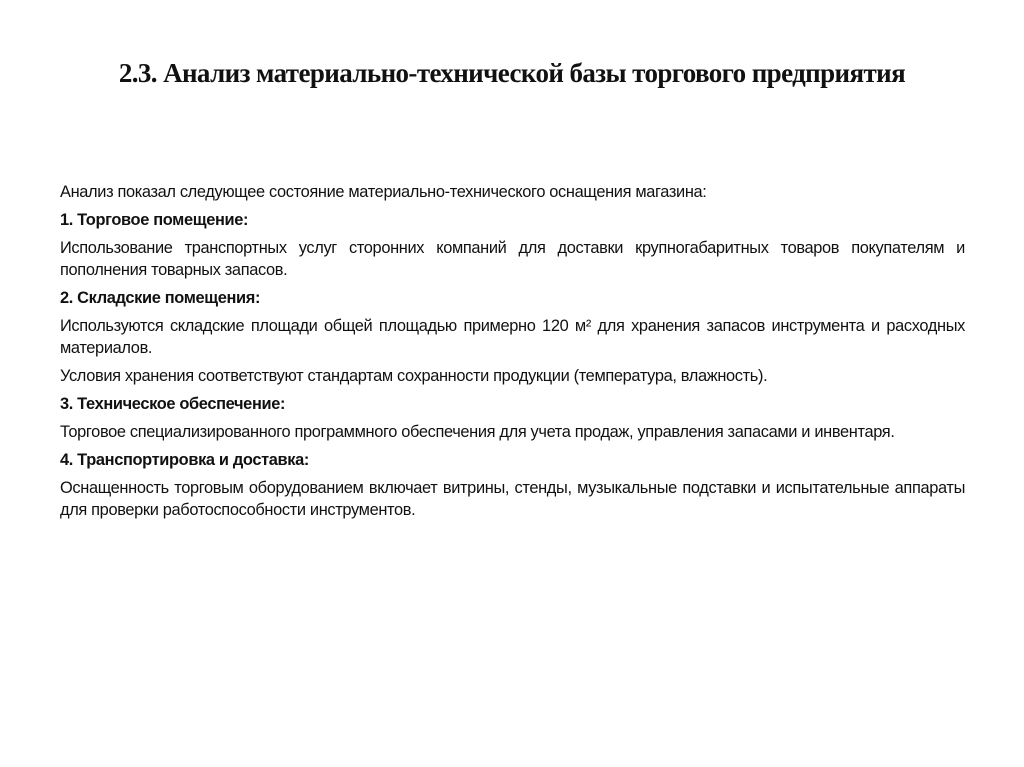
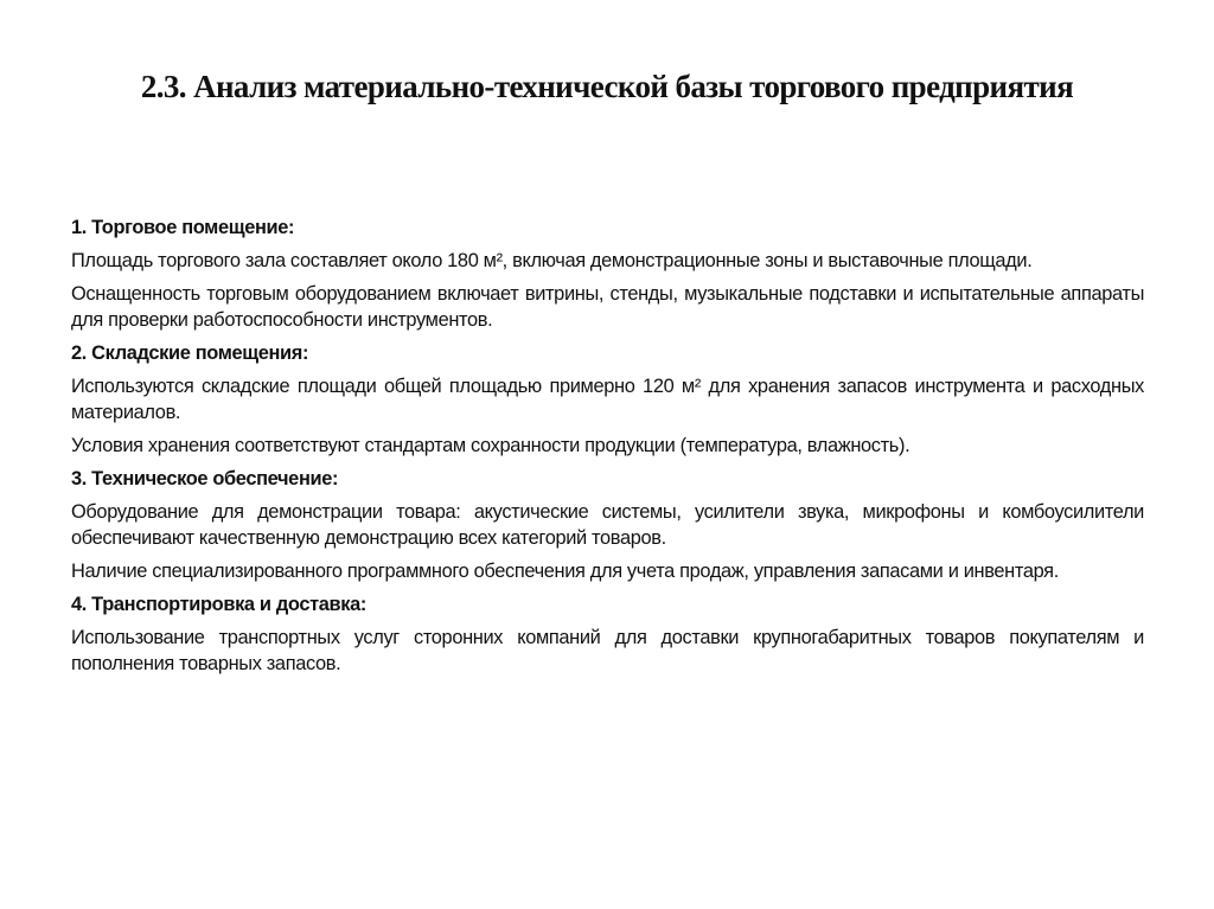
  2.3. Анализ материально-технической базы торгового предприятия
- Анализ показал следующее состояние материально-технического оснащения магазина:
  1. Торговое помещение:
+ Площадь торгового зала составляет около 180 м², включая демонстрационные зоны и выставочные площади.
- Использование транспортных услуг сторонних компаний для доставки крупногабаритных товаров покупателям и пополнения товарных запасов.
+ Оснащенность торговым оборудованием включает витрины, стенды, музыкальные подставки и испытательные аппараты для проверки работоспособности инструментов.
  2. Складские помещения:
  Используются складские площади общей площадью примерно 120 м² для хранения запасов инструмента и расходных материалов.
  Условия хранения соответствуют стандартам сохранности продукции (температура, влажность).
  3. Техническое обеспечение:
+ Оборудование для демонстрации товара: акустические системы, усилители звука, микрофоны и комбоусилители обеспечивают качественную демонстрацию всех категорий товаров.
- Торговое специализированного программного обеспечения для учета продаж, управления запасами и инвентаря.
+ Наличие специализированного программного обеспечения для учета продаж, управления запасами и инвентаря.
  4. Транспортировка и доставка:
- Оснащенность торговым оборудованием включает витрины, стенды, музыкальные подставки и испытательные аппараты для проверки работоспособности инструментов.
+ Использование транспортных услуг сторонних компаний для доставки крупногабаритных товаров покупателям и пополнения товарных запасов.
